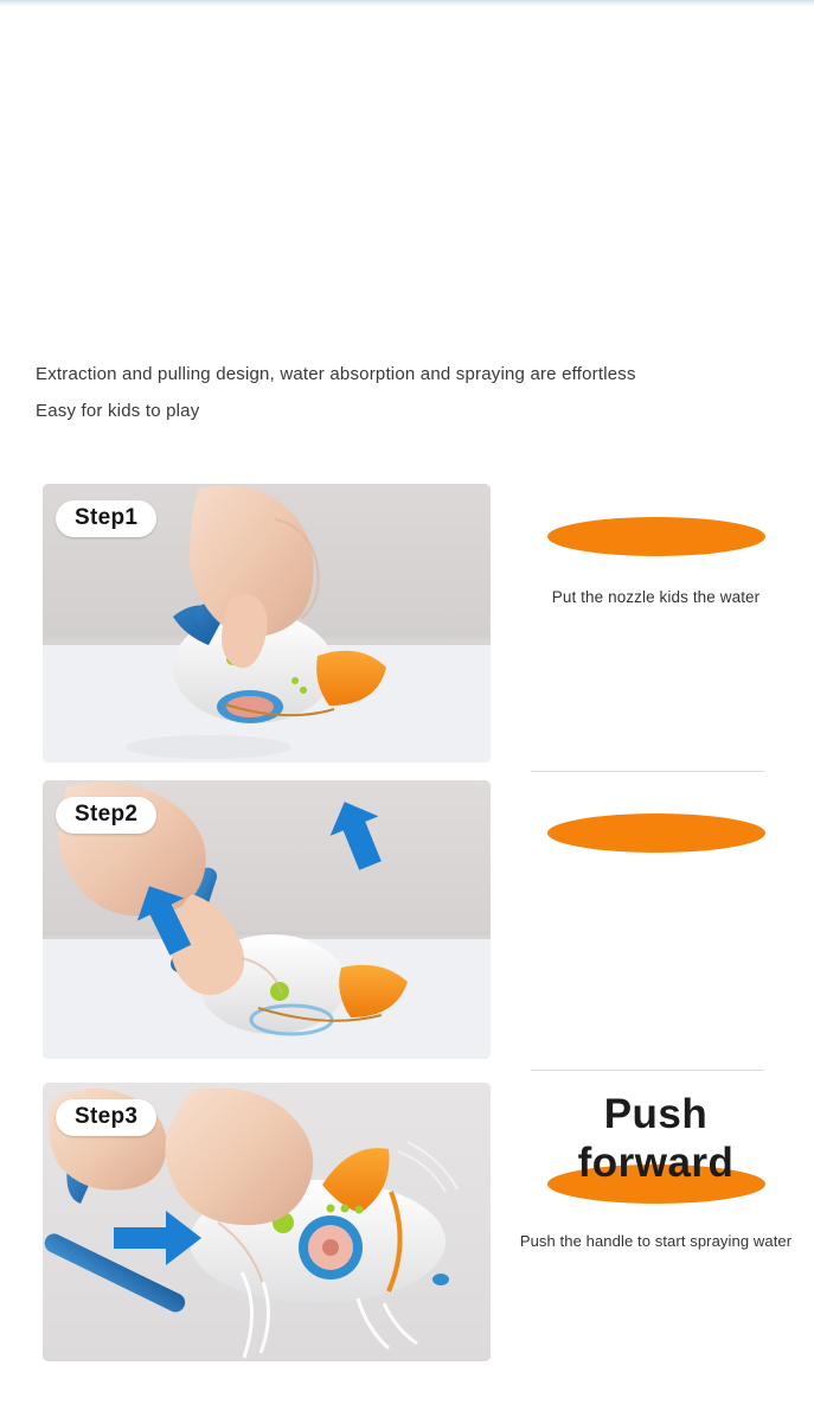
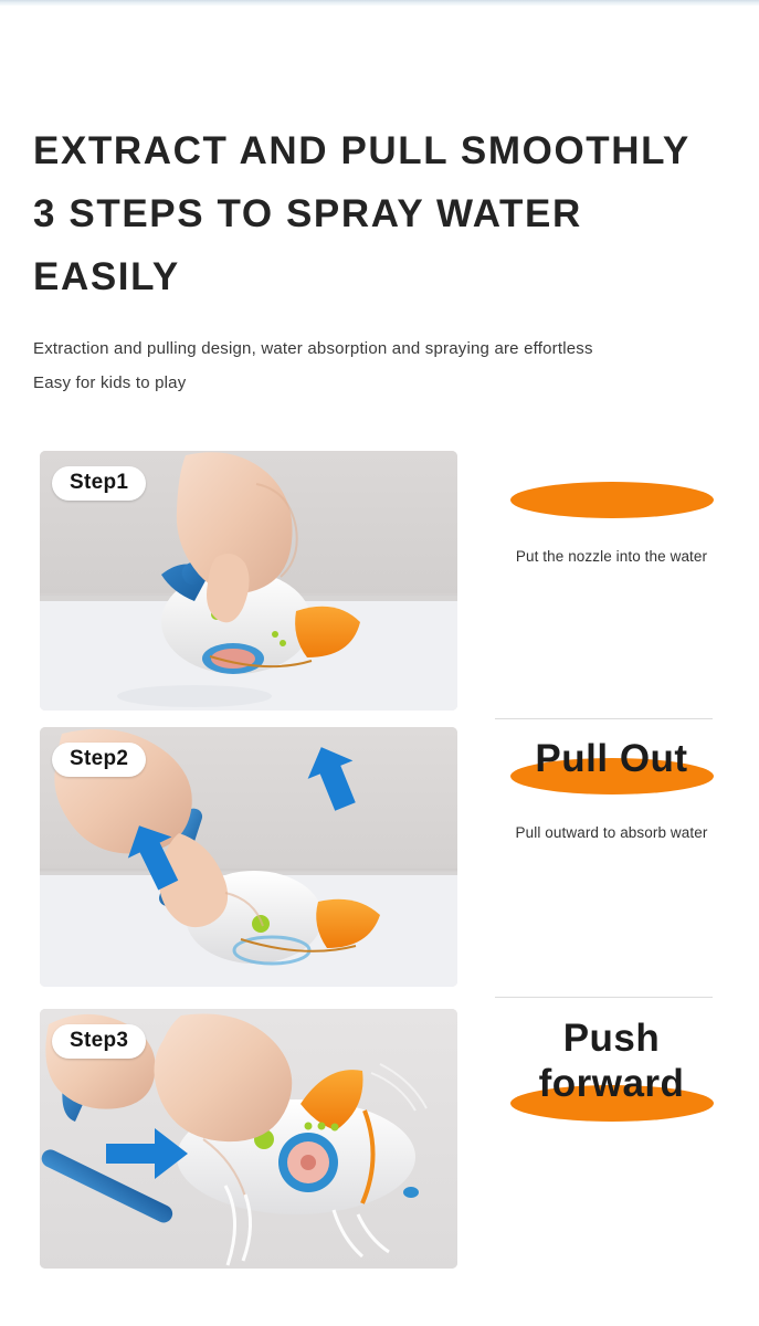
+ EXTRACT AND PULL SMOOTHLY
+ 3 STEPS TO SPRAY WATER
+ EASILY
  Extraction and pulling design, water absorption and spraying are effortless
  Easy for kids to play
  Step1
- Put the nozzle kids the water
+ Put the nozzle into the water
  Step2
+ Pull Out
+ Pull outward to absorb water
  Step3
  Push
  forward
- Push the handle to start spraying water
